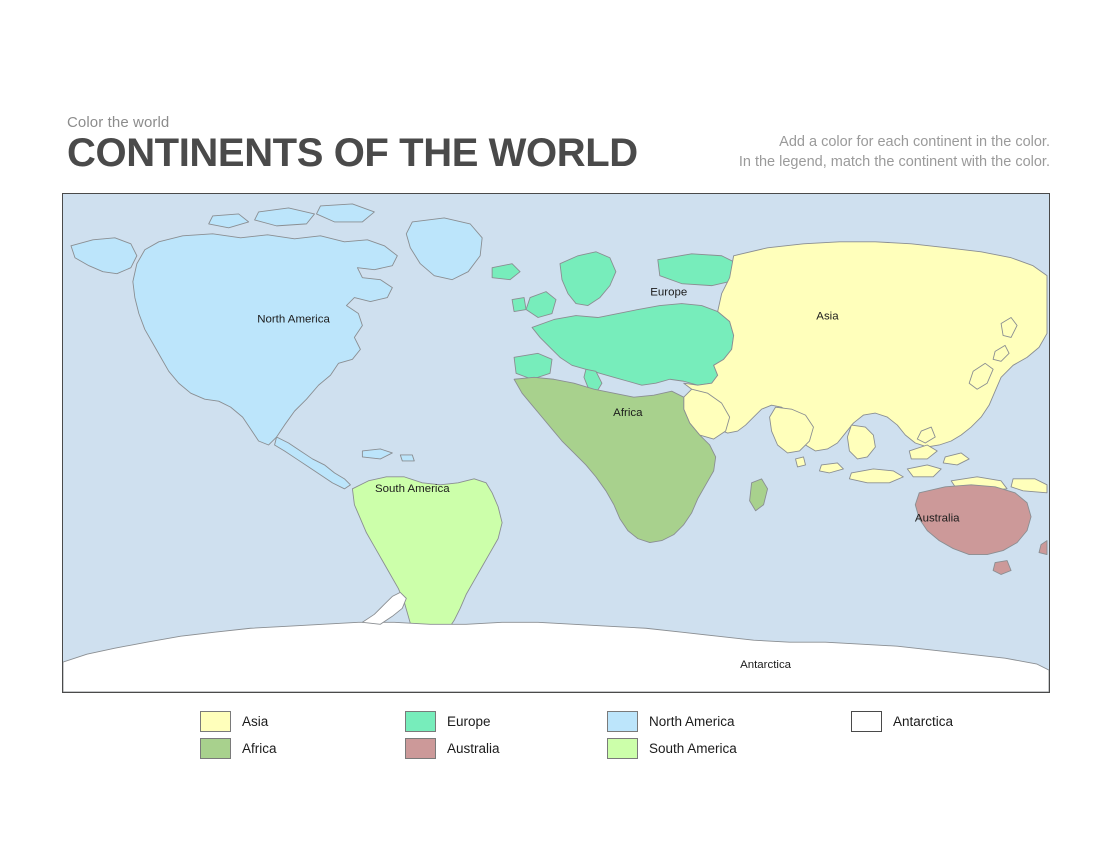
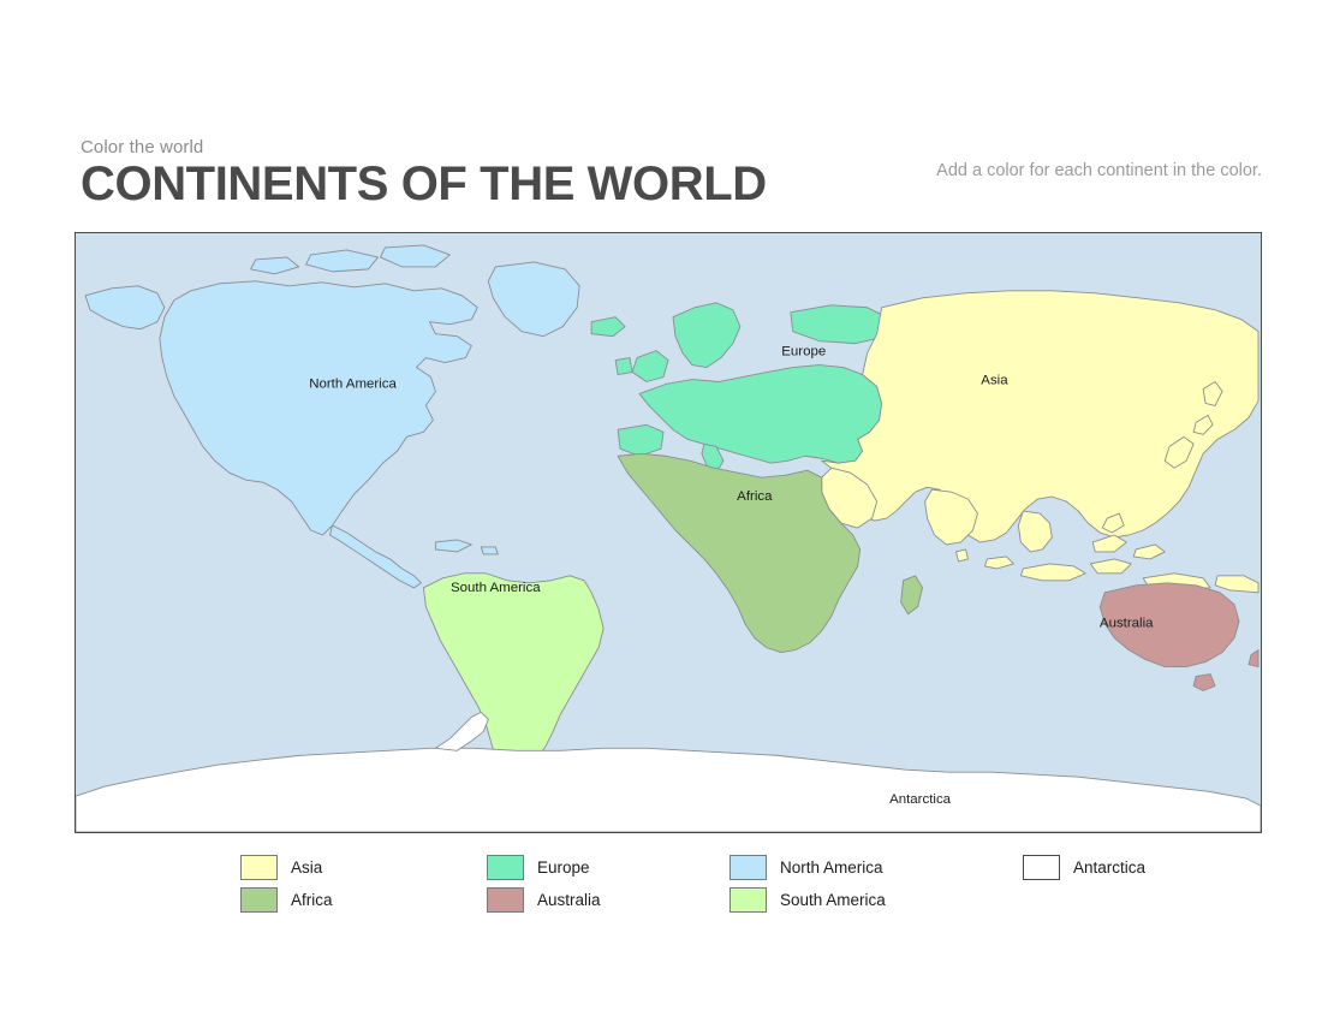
  Color the world
  CONTINENTS OF THE WORLD
  Add a color for each continent in the color.
- In the legend, match the continent with the color.
  North America
  Europe
  Asia
  Africa
  South America
  Australia
  Antarctica
  Asia
  Africa
  Europe
  Australia
  North America
  South America
  Antarctica
